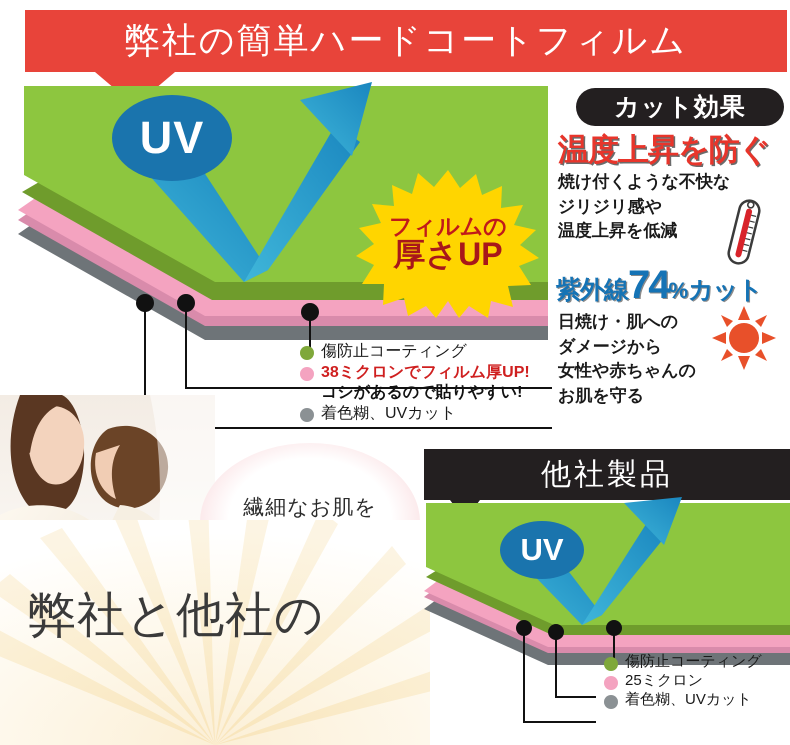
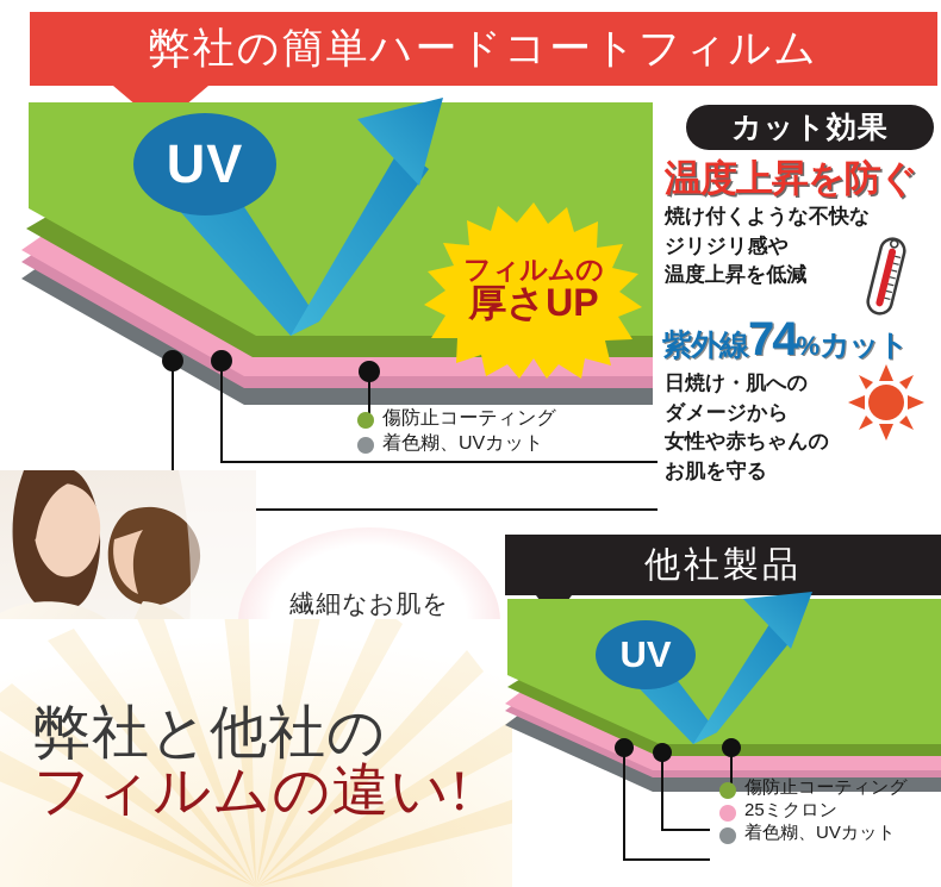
  弊社の簡単ハードコートフィルム
  UV
  フィルムの
  厚さUP
  傷防止コーティング
- 38ミクロンでフィルム厚UP!
- コシがあるので貼りやすい!
  着色糊、UVカット
  カット効果
  温度上昇を防ぐ
  焼け付くような不快な
  ジリジリ感や
  温度上昇を低減
  紫外線
  74
  %
  カット
  日焼け・肌への
  ダメージから
  女性や赤ちゃんの
  お肌を守る
  繊細なお肌を
  弊社と他社の
+ フィルムの違い!
  他社製品
  UV
  傷防止コーティング
  25ミクロン
  着色糊、UVカット
